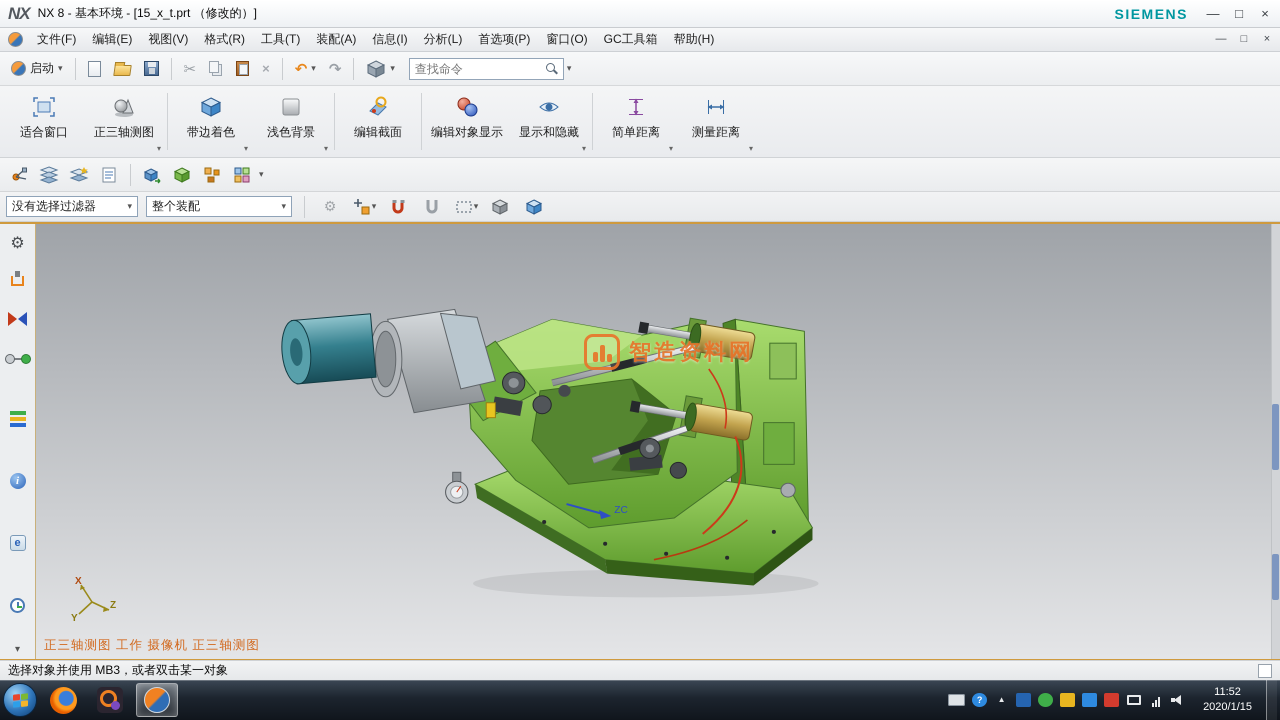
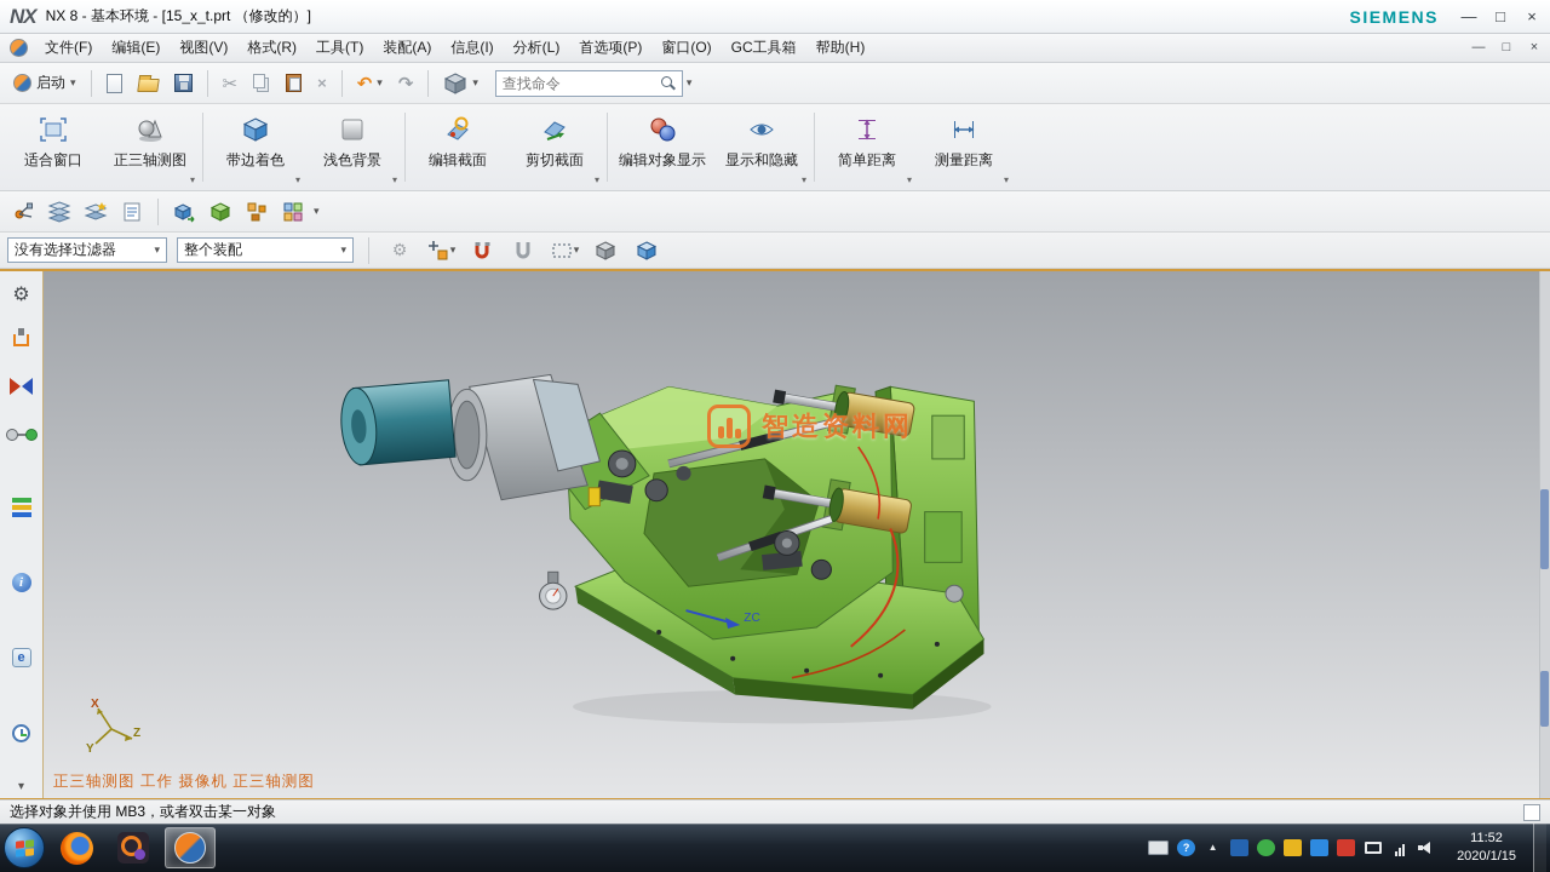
  NX
  NX 8 - 基本环境 - [15_x_t.prt （修改的）]
  SIEMENS
  —
  □
  ×
  文件(F)
  编辑(E)
  视图(V)
  格式(R)
  工具(T)
  装配(A)
  信息(I)
  分析(L)
  首选项(P)
  窗口(O)
  GC工具箱
  帮助(H)
  —
  □
  ×
  启动
  查找命令
  适合窗口
  正三轴测图
  带边着色
  浅色背景
  编辑截面
+ 剪切截面
  编辑对象显示
  显示和隐藏
  简单距离
  测量距离
  没有选择过滤器
  整个装配
  ZC
  智造资料网
  X
  Y
  Z
  正三轴测图 工作 摄像机 正三轴测图
  选择对象并使用 MB3，或者双击某一对象
  11:52
  2020/1/15
